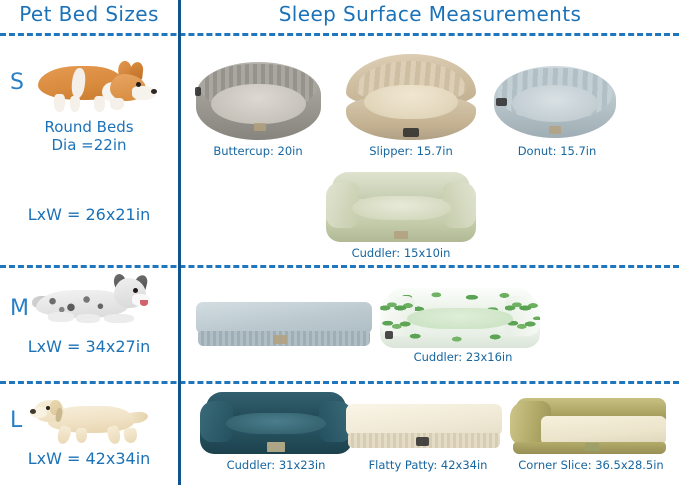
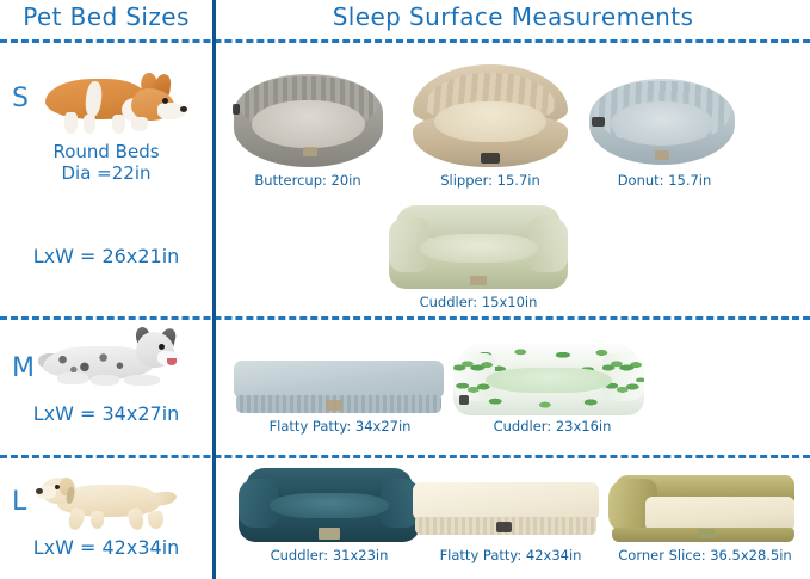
  Pet Bed Sizes
  Sleep Surface Measurements
  S
  Round Beds
  Dia =22in
  LxW = 26x21in
  Buttercup: 20in
  Slipper: 15.7in
  Donut: 15.7in
  Cuddler: 15x10in
  M
  LxW = 34x27in
+ Flatty Patty: 34x27in
  Cuddler: 23x16in
  L
  LxW = 42x34in
  Cuddler: 31x23in
  Flatty Patty: 42x34in
  Corner Slice: 36.5x28.5in
